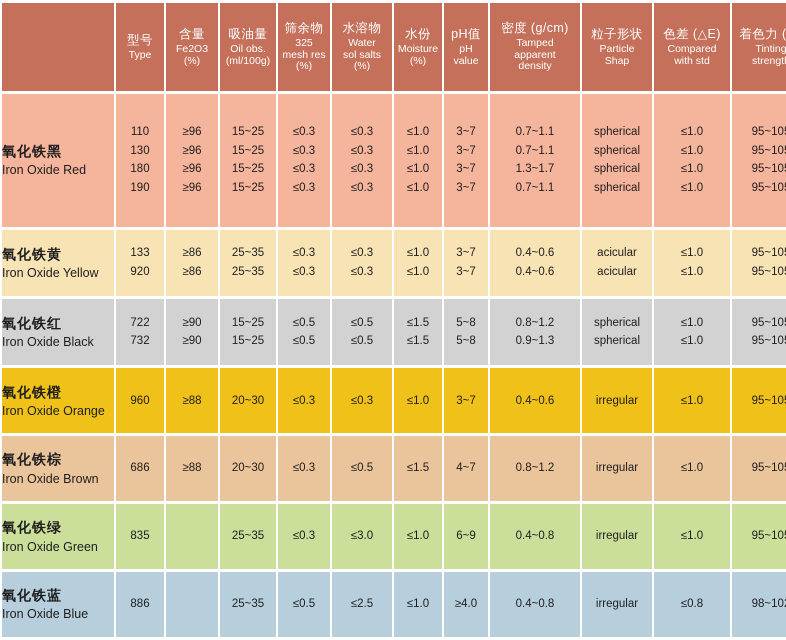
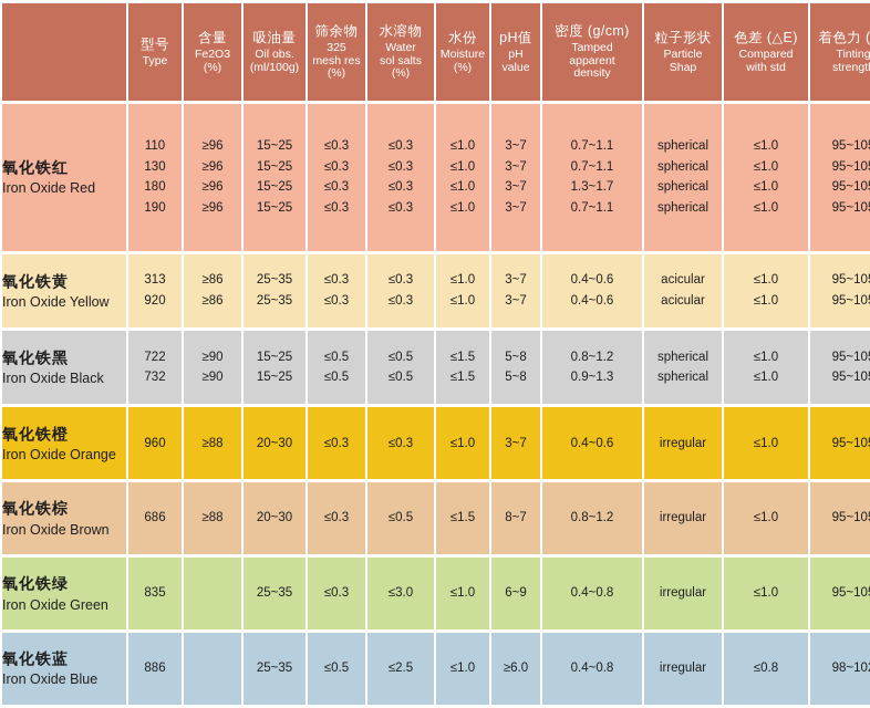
  	型号Type	含量Fe2O3(%)	吸油量Oil obs.(ml/100g)	筛余物325mesh res(%)	水溶物Watersol salts(%)	水份Moisture(%)	pH值pHvalue	密度 (g/cm)Tampedapparentdensity	粒子形状ParticleShap	色差 (△E)Comparedwith std	着色力 (Tintingstrengt
- 氧化铁黑Iron Oxide Red	110130180190	≥96≥96≥96≥96	15~2515~2515~2515~25	≤0.3≤0.3≤0.3≤0.3	≤0.3≤0.3≤0.3≤0.3	≤1.0≤1.0≤1.0≤1.0	3~73~73~73~7	0.7~1.10.7~1.11.3~1.70.7~1.1	sphericalsphericalsphericalspherical	≤1.0≤1.0≤1.0≤1.0	95~1095~1095~1095~10
+ 氧化铁红Iron Oxide Red	110130180190	≥96≥96≥96≥96	15~2515~2515~2515~25	≤0.3≤0.3≤0.3≤0.3	≤0.3≤0.3≤0.3≤0.3	≤1.0≤1.0≤1.0≤1.0	3~73~73~73~7	0.7~1.10.7~1.11.3~1.70.7~1.1	sphericalsphericalsphericalspherical	≤1.0≤1.0≤1.0≤1.0	95~1095~1095~1095~10
- 氧化铁黄Iron Oxide Yellow	133920	≥86≥86	25~3525~35	≤0.3≤0.3	≤0.3≤0.3	≤1.0≤1.0	3~73~7	0.4~0.60.4~0.6	acicularacicular	≤1.0≤1.0	95~1095~10
+ 氧化铁黄Iron Oxide Yellow	313920	≥86≥86	25~3525~35	≤0.3≤0.3	≤0.3≤0.3	≤1.0≤1.0	3~73~7	0.4~0.60.4~0.6	acicularacicular	≤1.0≤1.0	95~1095~10
- 氧化铁红Iron Oxide Black	722732	≥90≥90	15~2515~25	≤0.5≤0.5	≤0.5≤0.5	≤1.5≤1.5	5~85~8	0.8~1.20.9~1.3	sphericalspherical	≤1.0≤1.0	95~1095~10
+ 氧化铁黑Iron Oxide Black	722732	≥90≥90	15~2515~25	≤0.5≤0.5	≤0.5≤0.5	≤1.5≤1.5	5~85~8	0.8~1.20.9~1.3	sphericalspherical	≤1.0≤1.0	95~1095~10
  氧化铁橙Iron Oxide Orange	960	≥88	20~30	≤0.3	≤0.3	≤1.0	3~7	0.4~0.6	irregular	≤1.0	95~10
- 氧化铁棕Iron Oxide Brown	686	≥88	20~30	≤0.3	≤0.5	≤1.5	4~7	0.8~1.2	irregular	≤1.0	95~10
+ 氧化铁棕Iron Oxide Brown	686	≥88	20~30	≤0.3	≤0.5	≤1.5	8~7	0.8~1.2	irregular	≤1.0	95~10
  氧化铁绿Iron Oxide Green	835		25~35	≤0.3	≤3.0	≤1.0	6~9	0.4~0.8	irregular	≤1.0	95~10
- 氧化铁蓝Iron Oxide Blue	886		25~35	≤0.5	≤2.5	≤1.0	≥4.0	0.4~0.8	irregular	≤0.8	98~10
+ 氧化铁蓝Iron Oxide Blue	886		25~35	≤0.5	≤2.5	≤1.0	≥6.0	0.4~0.8	irregular	≤0.8	98~10
